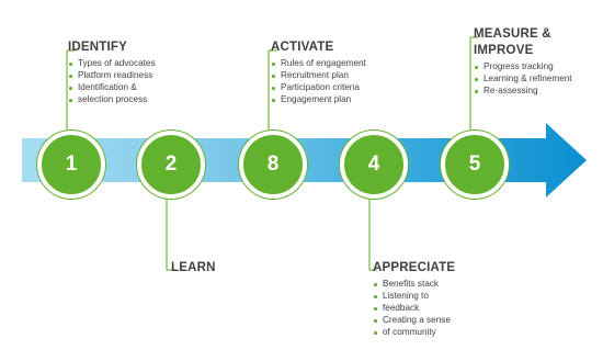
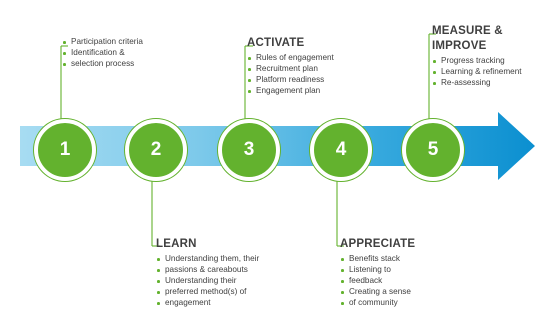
  1
  2
- 8
+ 3
  4
  5
- IDENTIFY
- Types of advocates
- Platform readiness
+ Participation criteria
  Identification &
  selection process
  LEARN
+ Understanding them, their
+ passions & careabouts
+ Understanding their
+ preferred method(s) of
+ engagement
  ACTIVATE
  Rules of engagement
  Recruitment plan
- Participation criteria
+ Platform readiness
  Engagement plan
  APPRECIATE
  Benefits stack
  Listening to
  feedback
  Creating a sense
  of community
  MEASURE &
  IMPROVE
  Progress tracking
  Learning & refinement
  Re-assessing
